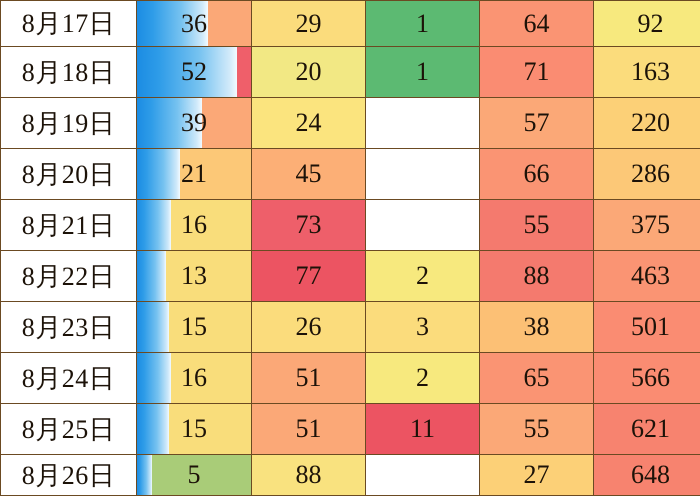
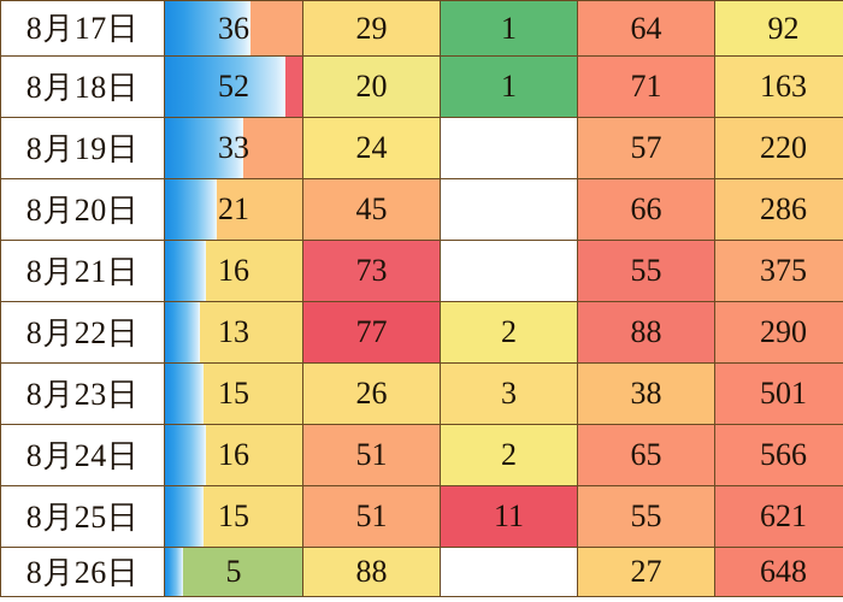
  8月17日	36	29	1	64	92
  8月18日	52	20	1	71	163
- 8月19日	39	24		57	220
+ 8月19日	33	24		57	220
  8月20日	21	45		66	286
  8月21日	16	73		55	375
- 8月22日	13	77	2	88	463
+ 8月22日	13	77	2	88	290
  8月23日	15	26	3	38	501
  8月24日	16	51	2	65	566
  8月25日	15	51	11	55	621
  8月26日	5	88		27	648
